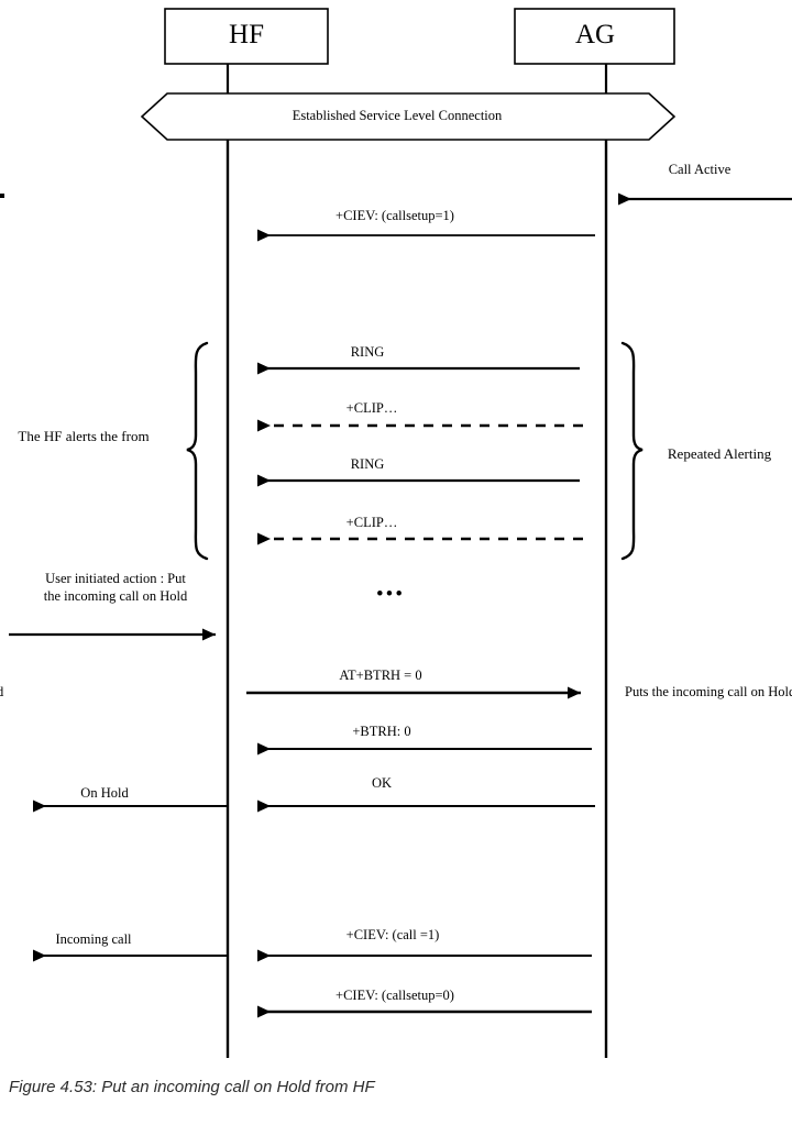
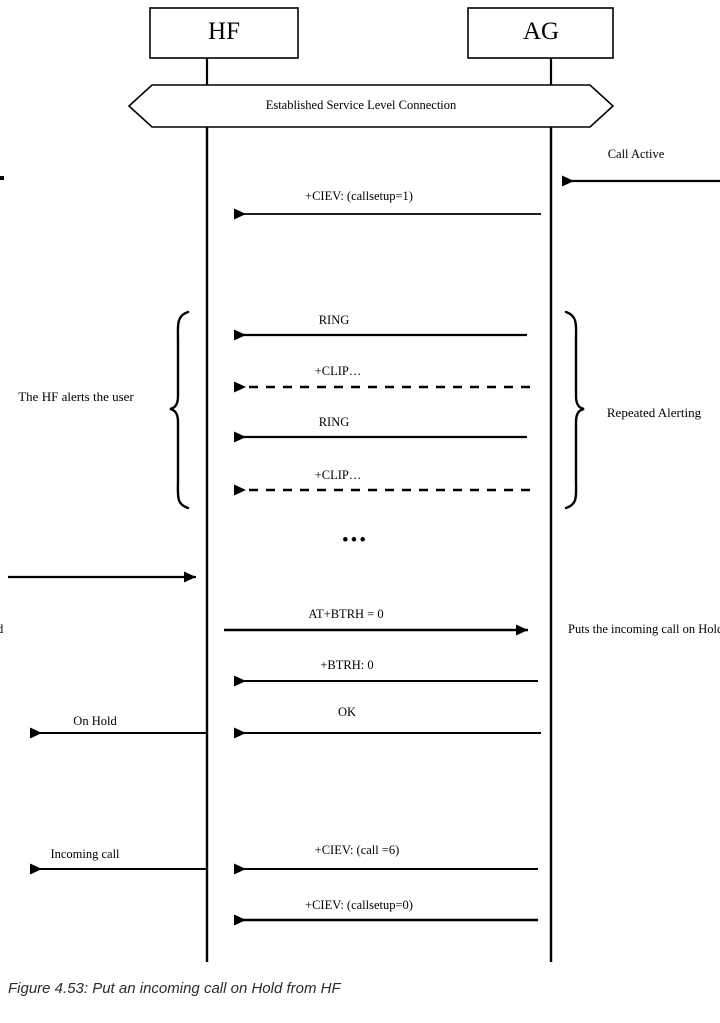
  HF
  AG
  Established Service Level Connection
  Call Active
  +CIEV: (callsetup=1)
  RING
  +CLIP…
  RING
  +CLIP…
  AT+BTRH = 0
  +BTRH: 0
  OK
  On Hold
  Incoming call
- +CIEV: (call =1)
+ +CIEV: (call =6)
  +CIEV: (callsetup=0)
- The HF alerts the from
+ The HF alerts the user
  Repeated Alerting
- User initiated action : Put
- the incoming call on Hold
  •••
  Puts the incoming call on Hol
  d
  Figure 4.53: Put an incoming call on Hold from HF
